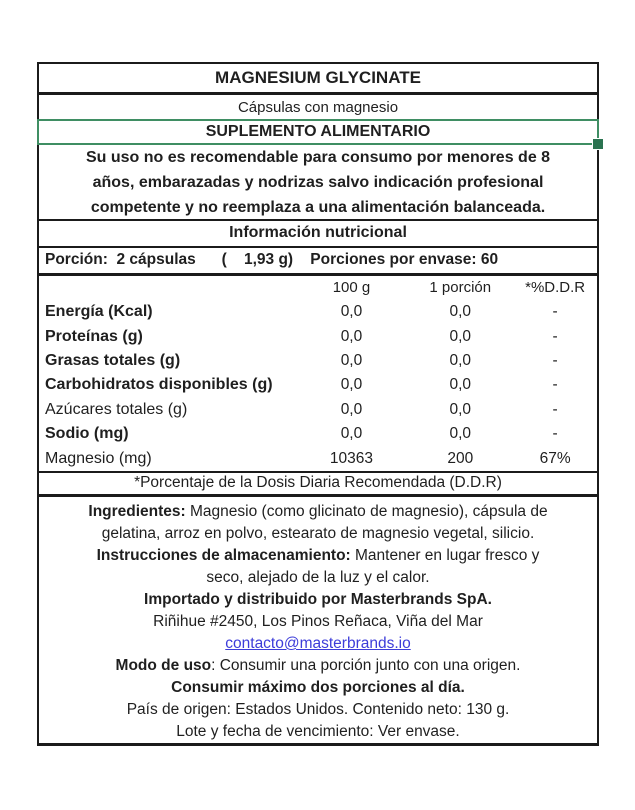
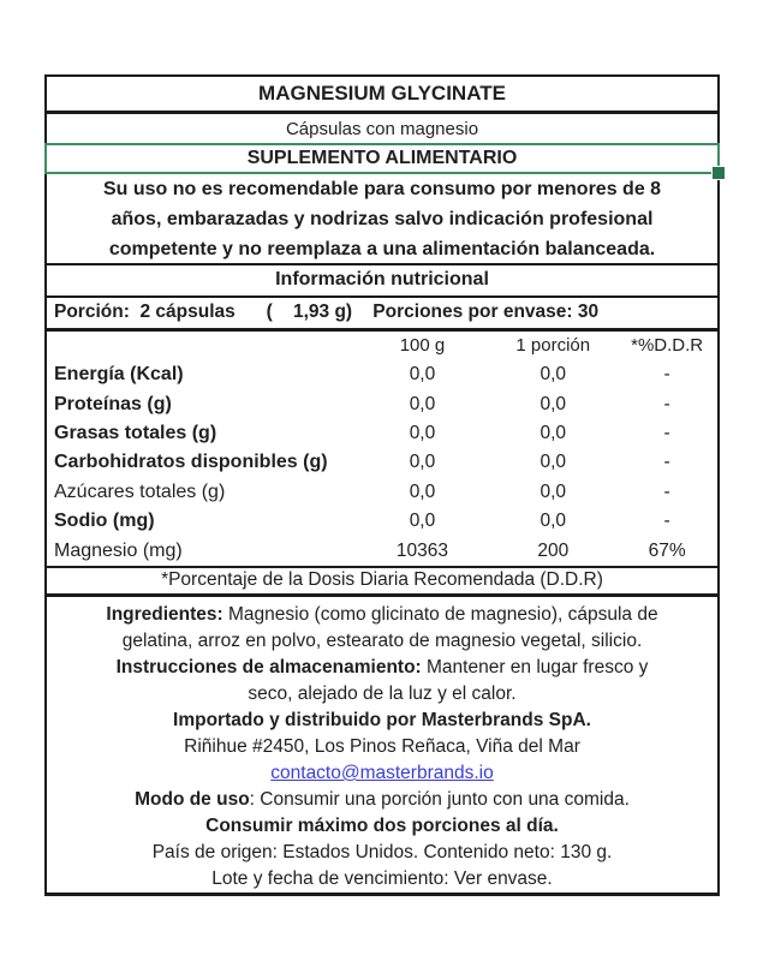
  MAGNESIUM GLYCINATE
  Cápsulas con magnesio
  SUPLEMENTO ALIMENTARIO
  Su uso no es recomendable para consumo por menores de 8
  años, embarazadas y nodrizas salvo indicación profesional
  competente y no reemplaza a una alimentación balanceada.
  Información nutricional
- Porción: 2 cápsulas ( 1,93 g) Porciones por envase: 60
+ Porción: 2 cápsulas ( 1,93 g) Porciones por envase: 30
  100 g
  1 porción
  *%D.D.R
  Energía (Kcal)
  0,0
  0,0
  -
  Proteínas (g)
  0,0
  0,0
  -
  Grasas totales (g)
  0,0
  0,0
  -
  Carbohidratos disponibles (g)
  0,0
  0,0
  -
  Azúcares totales (g)
  0,0
  0,0
  -
  Sodio (mg)
  0,0
  0,0
  -
  Magnesio (mg)
  10363
  200
  67%
  *Porcentaje de la Dosis Diaria Recomendada (D.D.R)
  Ingredientes: Magnesio (como glicinato de magnesio), cápsula de gelatina, arroz en polvo, estearato de magnesio vegetal, silicio.
  Instrucciones de almacenamiento: Mantener en lugar fresco y seco, alejado de la luz y el calor.
  Importado y distribuido por Masterbrands SpA.
  Riñihue #2450, Los Pinos Reñaca, Viña del Mar
  contacto@masterbrands.io
- Modo de uso: Consumir una porción junto con una origen.
+ Modo de uso: Consumir una porción junto con una comida.
  Consumir máximo dos porciones al día.
  País de origen: Estados Unidos. Contenido neto: 130 g.
  Lote y fecha de vencimiento: Ver envase.
